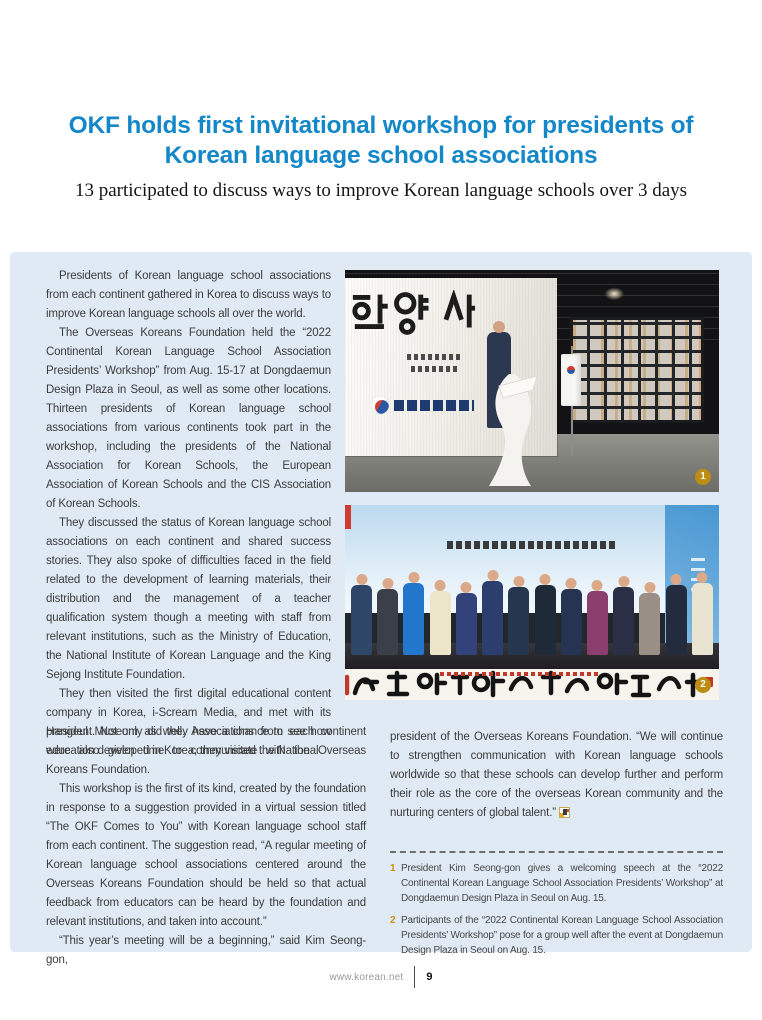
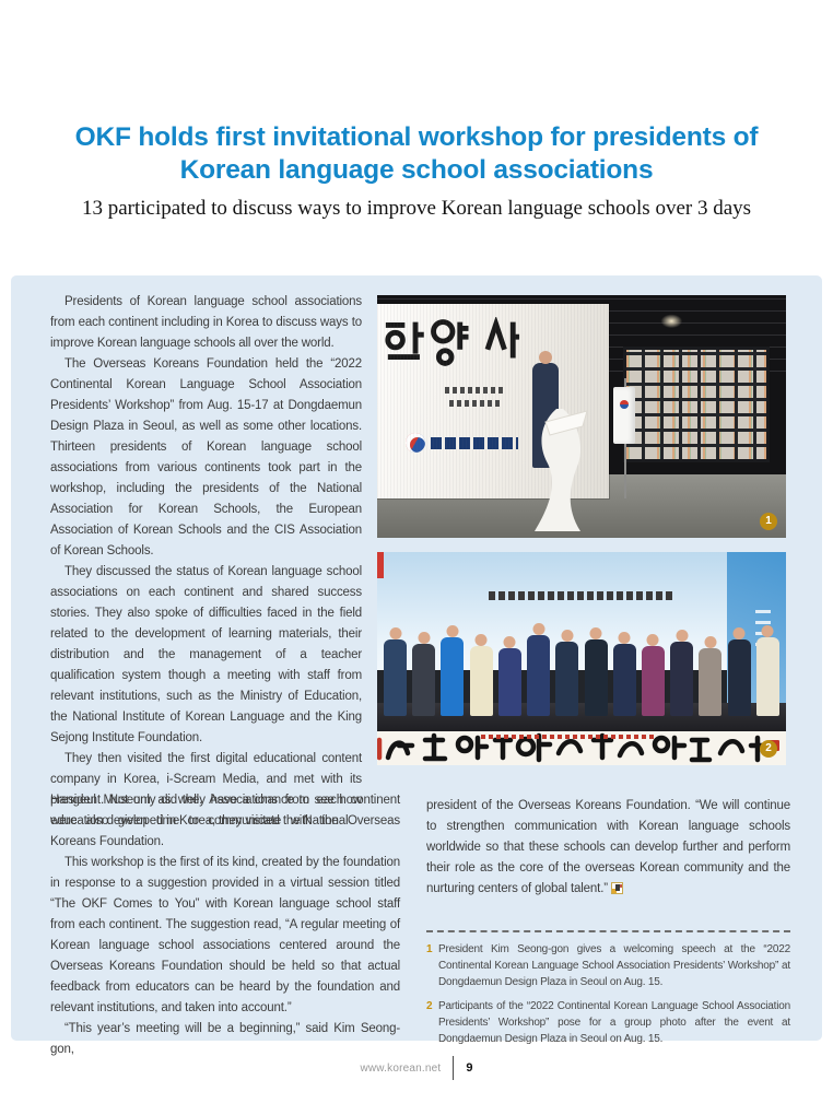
  OKF holds first invitational workshop for presidents of
  Korean language school associations
  13 participated to discuss ways to improve Korean language schools over 3 days
- Presidents of Korean language school associations from each continent gathered in Korea to discuss ways to improve Korean language schools all over the world.
+ Presidents of Korean language school associations from each continent including in Korea to discuss ways to improve Korean language schools all over the world.
  The Overseas Koreans Foundation held the “2022 Continental Korean Language School Association Presidents’ Workshop” from Aug. 15-17 at Dongdaemun Design Plaza in Seoul, as well as some other locations. Thirteen presidents of Korean language school associations from various continents took part in the workshop, including the presidents of the National Association for Korean Schools, the European Association of Korean Schools and the CIS Association of Korean Schools.
  They discussed the status of Korean language school associations on each continent and shared success stories. They also spoke of difficulties faced in the field related to the development of learning materials, their distribution and the management of a teacher qualification system though a meeting with staff from relevant institutions, such as the Ministry of Education, the National Institute of Korean Language and the King Sejong Institute Foundation.
  They then visited the first digital educational content company in Korea, i-Scream Media, and met with its president. Not only did they have a chance to see how education developed in Korea, they visited the National
  1
  2
  Hangeul Museum as well. Associations from each continent were also given time to communicate with the Overseas Koreans Foundation.
  This workshop is the first of its kind, created by the foundation in response to a suggestion provided in a virtual session titled “The OKF Comes to You” with Korean language school staff from each continent. The suggestion read, “A regular meeting of Korean language school associations centered around the Overseas Koreans Foundation should be held so that actual feedback from educators can be heard by the foundation and relevant institutions, and taken into account.”
  “This year’s meeting will be a beginning,” said Kim Seong-gon,
  president of the Overseas Koreans Foundation. “We will continue to strengthen communication with Korean language schools worldwide so that these schools can develop further and perform their role as the core of the overseas Korean community and the nurturing centers of global talent.”
  1
  President Kim Seong-gon gives a welcoming speech at the “2022 Continental Korean Language School Association Presidents’ Workshop” at Dongdaemun Design Plaza in Seoul on Aug. 15.
  2
- Participants of the “2022 Continental Korean Language School Association Presidents’ Workshop” pose for a group well after the event at Dongdaemun Design Plaza in Seoul on Aug. 15.
+ Participants of the “2022 Continental Korean Language School Association Presidents’ Workshop” pose for a group photo after the event at Dongdaemun Design Plaza in Seoul on Aug. 15.
  www.korean.net
  9
